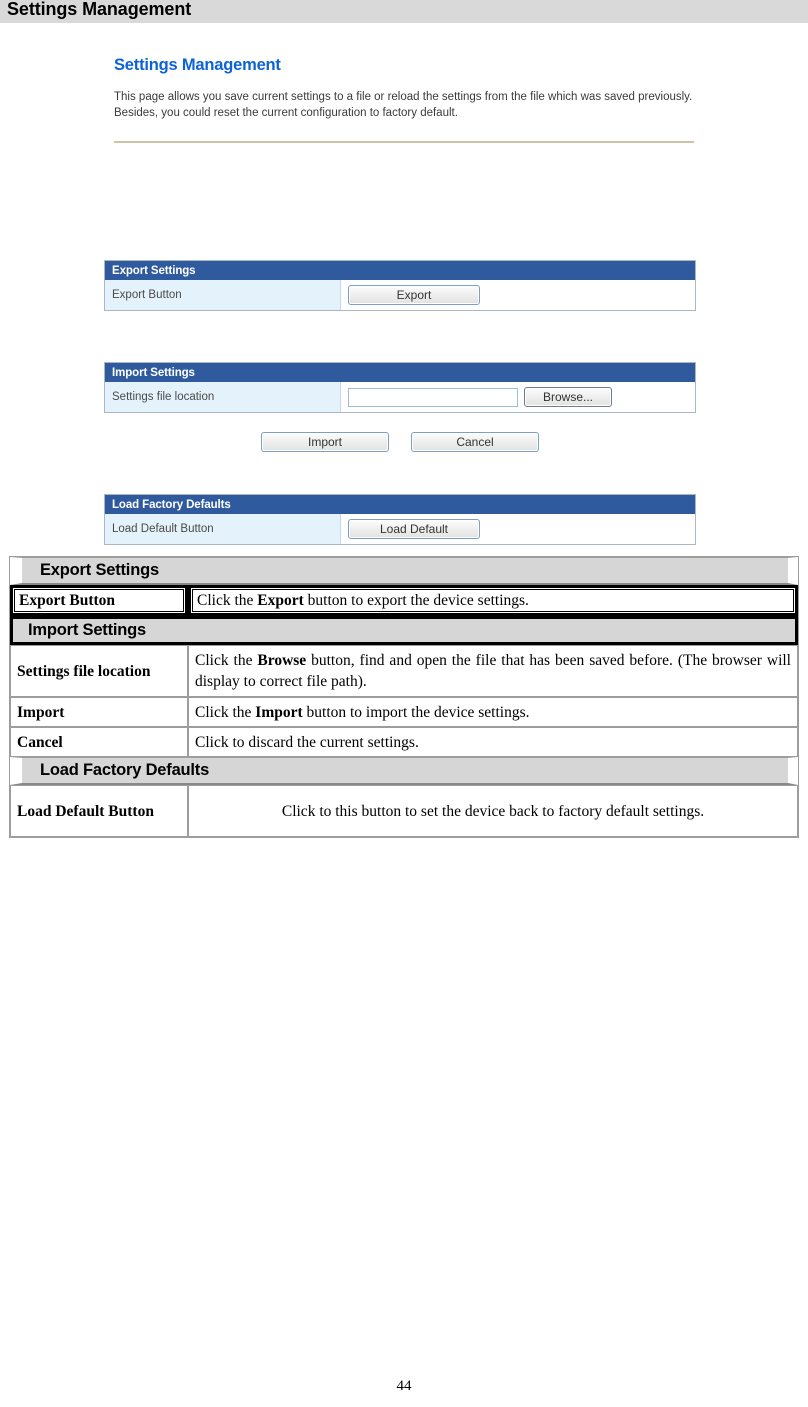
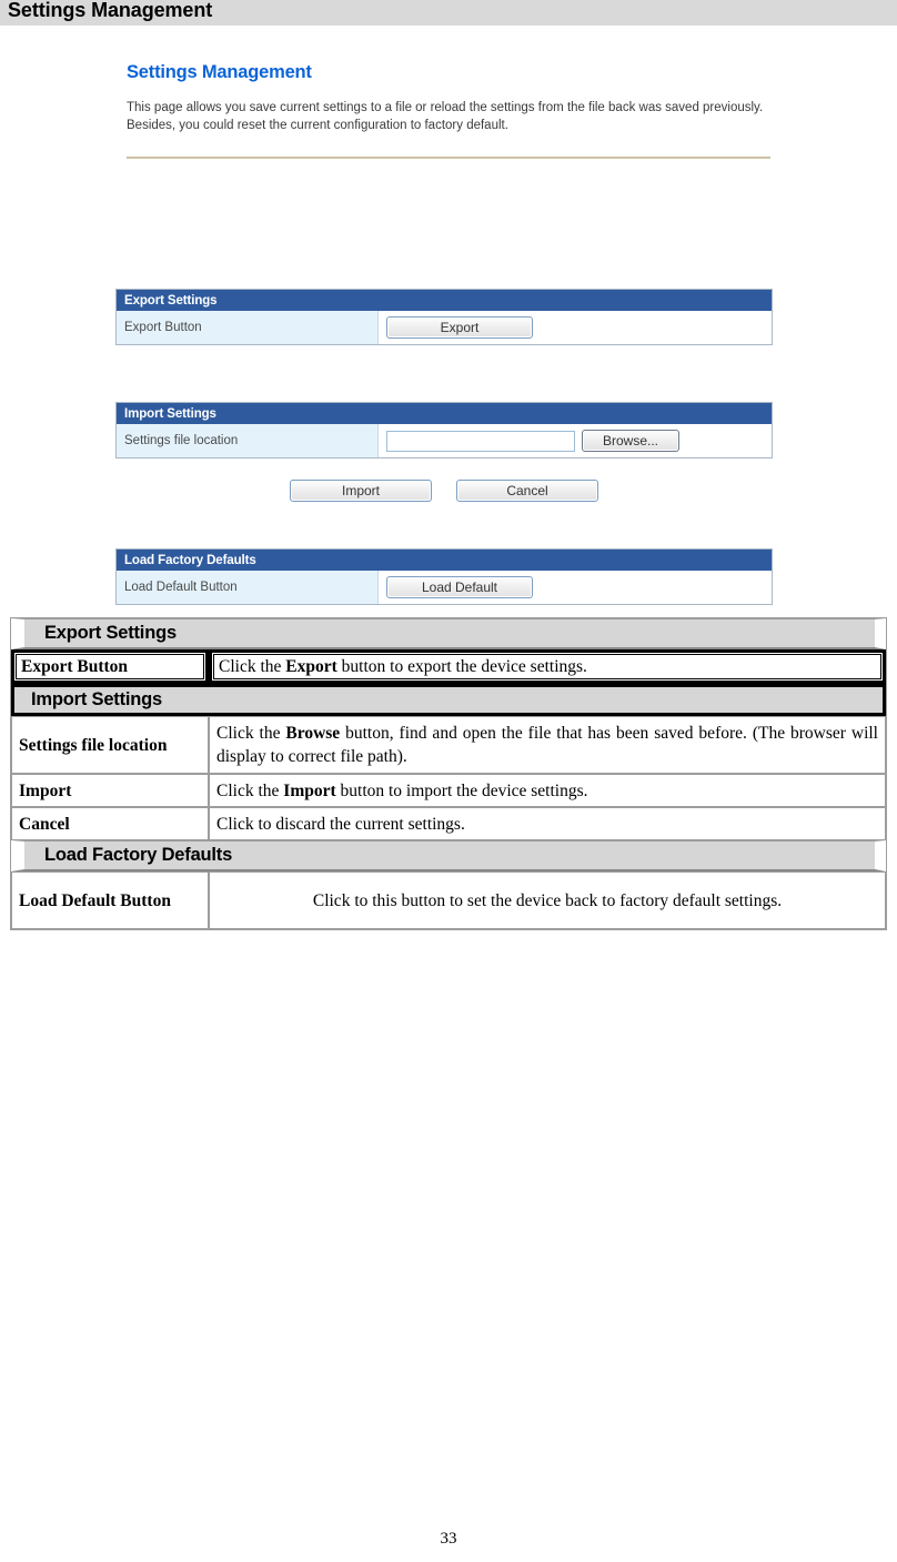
  Settings Management
  Settings Management
- This page allows you save current settings to a file or reload the settings from the file which was saved previously. Besides, you could reset the current configuration to factory default.
+ This page allows you save current settings to a file or reload the settings from the file back was saved previously. Besides, you could reset the current configuration to factory default.
  Export Settings
  Export Button
  Export
  Import Settings
  Settings file location
  Browse...
  Import
  Cancel
  Load Factory Defaults
  Load Default Button
  Load Default
  Export Settings
  Export Button	Click the Export button to export the device settings.
  Import Settings
  Settings file location	Click the Browse button, find and open the file that has been saved before. (The browser will display to correct file path).
  Import	Click the Import button to import the device settings.
  Cancel	Click to discard the current settings.
  Load Factory Defaults
  Load Default Button	Click to this button to set the device back to factory default settings.
- 44
+ 33
